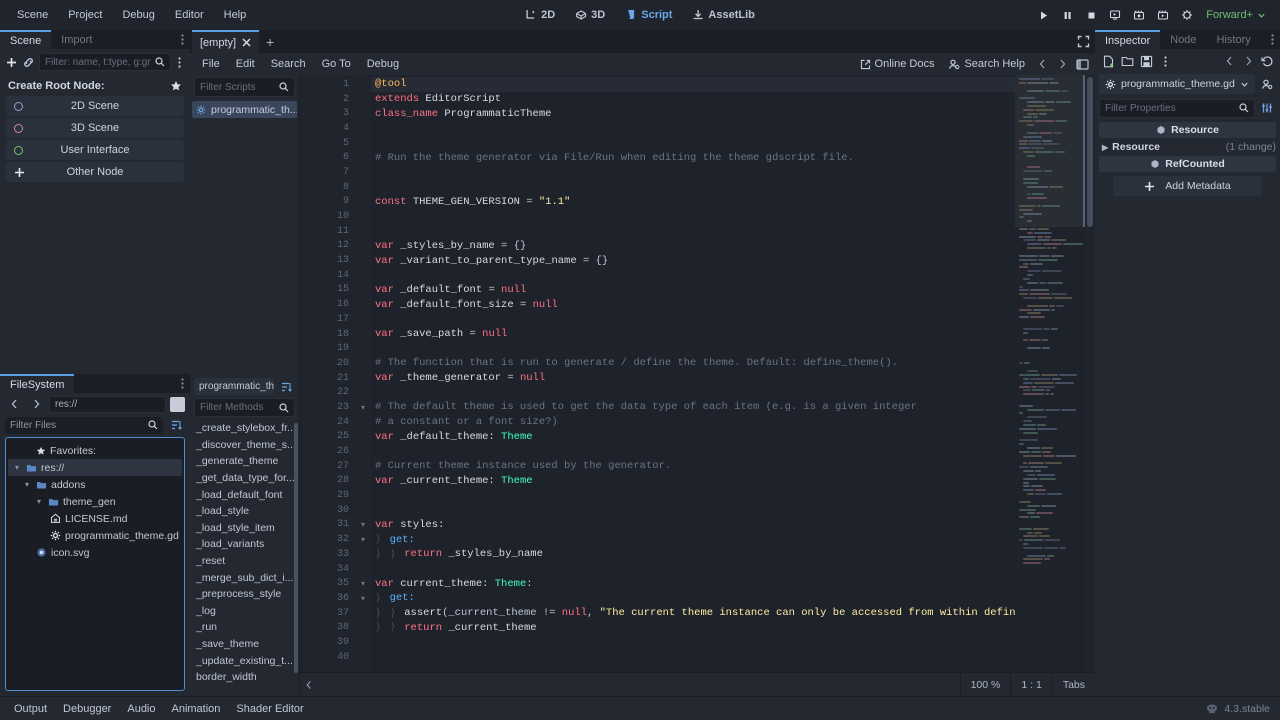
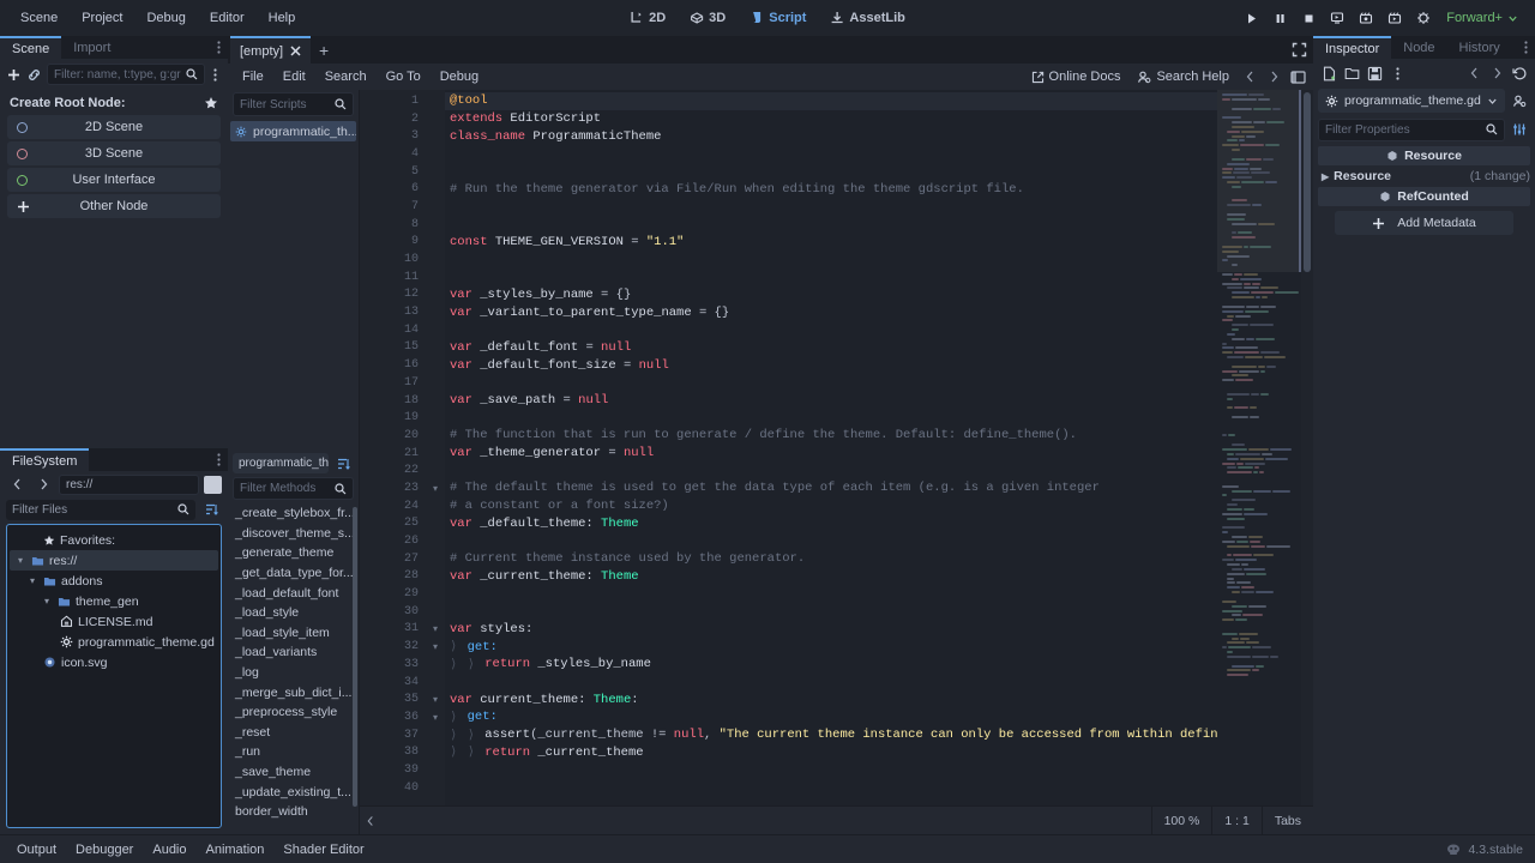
  Scene
  Project
  Debug
  Editor
  Help
  2D
  3D
  Script
  AssetLib
  Forward+
  Scene
  Import
  Filter: name, t:type, g:gr
  Create Root Node:
  2D Scene
  3D Scene
  User Interface
  Other Node
  FileSystem
  res://
  Filter Files
  Favorites:
  ▾
  res://
  ▾
  addons
  ▾
  theme_gen
  LICENSE.md
  programmatic_theme.gd
  icon.svg
  [empty]
  +
  File
  Edit
  Search
  Go To
  Debug
  Online Docs
  Search Help
  Filter Scripts
  programmatic_th..
  programmatic_th
  Filter Methods
  _create_stylebox_fr..
  _discover_theme_s..
  _generate_theme
  _get_data_type_for..
  _load_default_font
  _load_style
  _load_style_item
  _load_variants
- _reset
+ _log
  _merge_sub_dict_i...
  _preprocess_style
- _log
+ _reset
  _run
  _save_theme
  _update_existing_t...
  border_width
  1
  2
  3
  4
  5
  6
  7
  8
  9
  10
  11
  12
  13
  14
  15
  16
  17
  18
  19
  20
  21
  22
  23
  24
  25
  26
  27
  28
  29
  30
  31
  32
  33
  34
  35
  36
  37
  38
  39
  40
  ▾
  ▾
  ▾
  ▾
  ▾
  @tool
  extends
  EditorScript
  class_name
  ProgrammaticTheme
  # Run the theme generator via File/Run when editing the theme gdscript file.
  const
  THEME_GEN_VERSION
  =
  "1.1"
  var
  _styles_by_name
  = {}
  var
  _variant_to_parent_type_name
  = {}
  var
  _default_font
  =
  null
  var
  _default_font_size
  =
  null
  var
  _save_path
  =
  null
  # The function that is run to generate / define the theme. Default: define_theme().
  var
  _theme_generator
  =
  null
  # The default theme is used to get the data type of each item (e.g. is a given integer
  # a constant or a font size?)
  var
  _default_theme:
  Theme
  # Current theme instance used by the generator.
  var
  _current_theme:
  Theme
  var
  styles:
  ⟩
  get:
  ⟩
  ⟩
  return
  _styles_by_name
  var
  current_theme:
  Theme
  :
  ⟩
  get:
  ⟩
  ⟩
  assert
  (_current_theme !=
  null
  ,
  "The current theme instance can only be accessed from within defin
  ⟩
  ⟩
  return
  _current_theme
  100 %
  1 : 1
  Tabs
  Inspector
  Node
  History
  programmatic_theme.gd
  Filter Properties
  Resource
  ▶
  Resource
  (1 change)
  RefCounted
  Add Metadata
  Output
  Debugger
  Audio
  Animation
  Shader Editor
  4.3.stable
